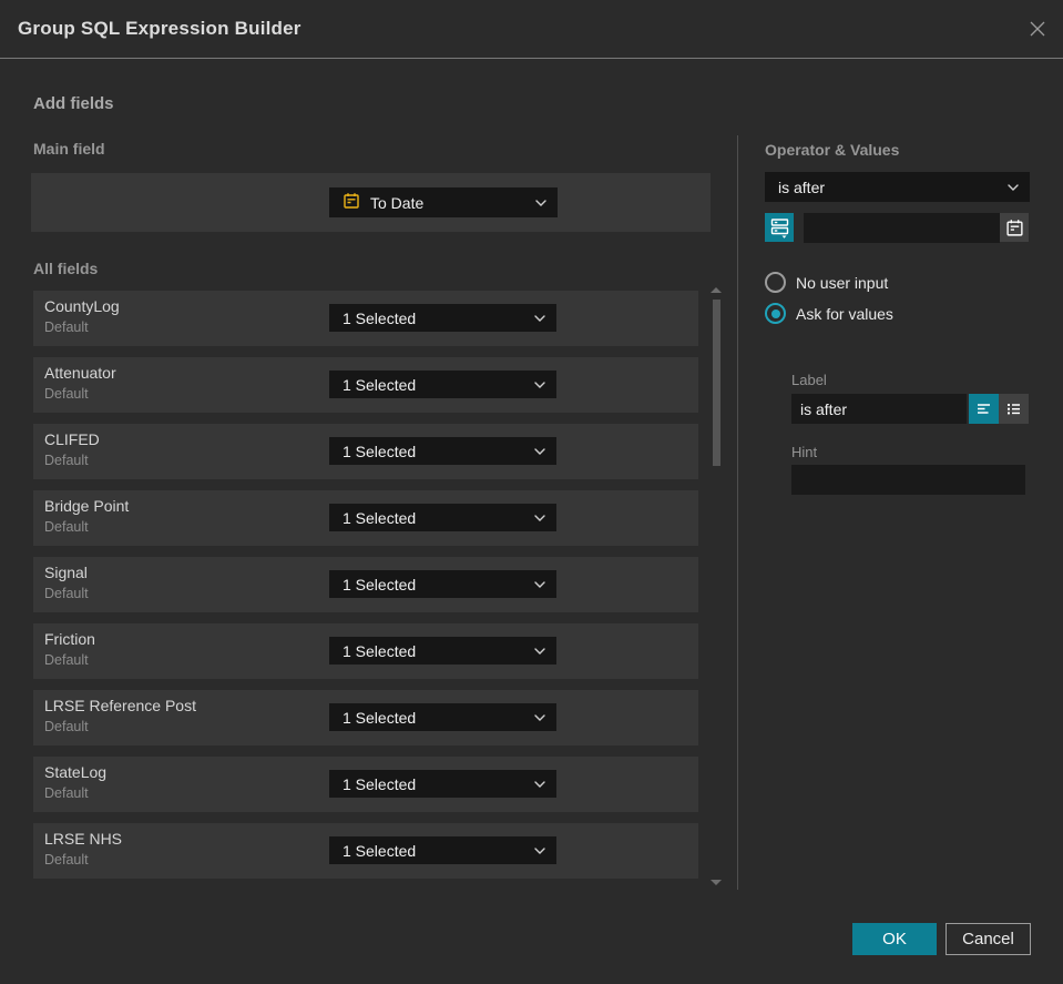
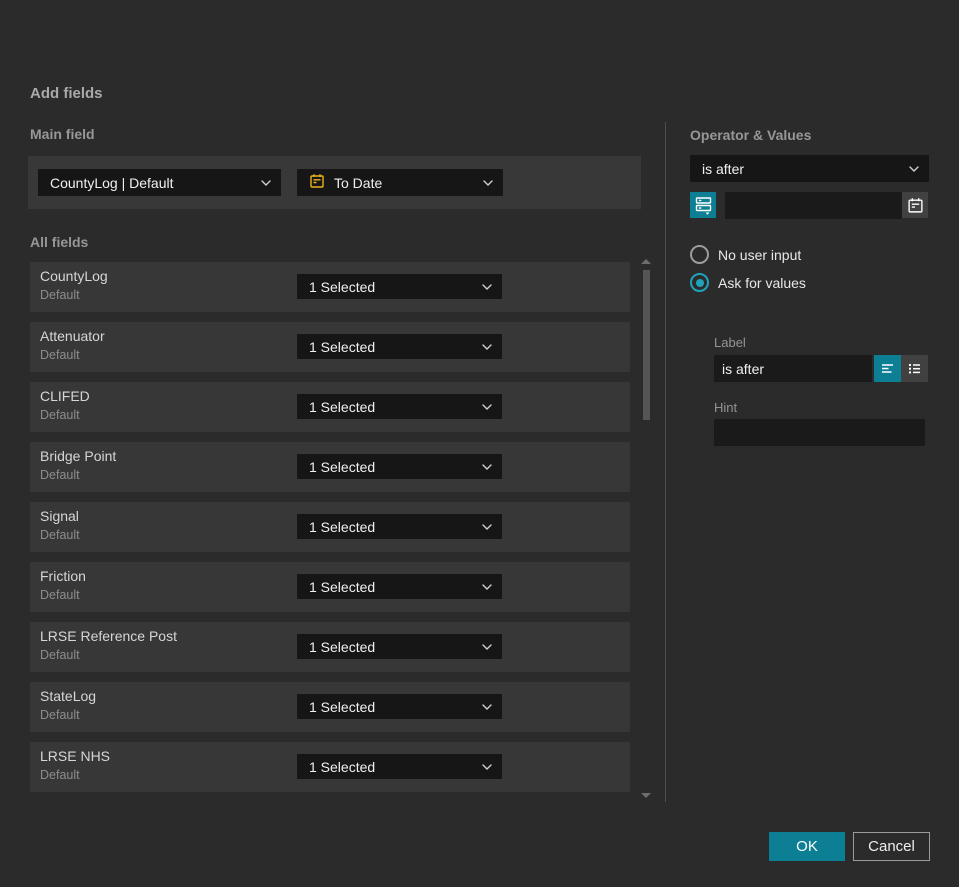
- Group SQL Expression Builder
  Add fields
  Main field
+ CountyLog | Default
  To Date
  All fields
  CountyLog
  Default
  1 Selected
  Attenuator
  Default
  1 Selected
  CLIFED
  Default
  1 Selected
  Bridge Point
  Default
  1 Selected
  Signal
  Default
  1 Selected
  Friction
  Default
  1 Selected
  LRSE Reference Post
  Default
  1 Selected
  StateLog
  Default
  1 Selected
  LRSE NHS
  Default
  1 Selected
  Operator & Values
  is after
  No user input
  Ask for values
  Label
  is after
  Hint
  OK
  Cancel
